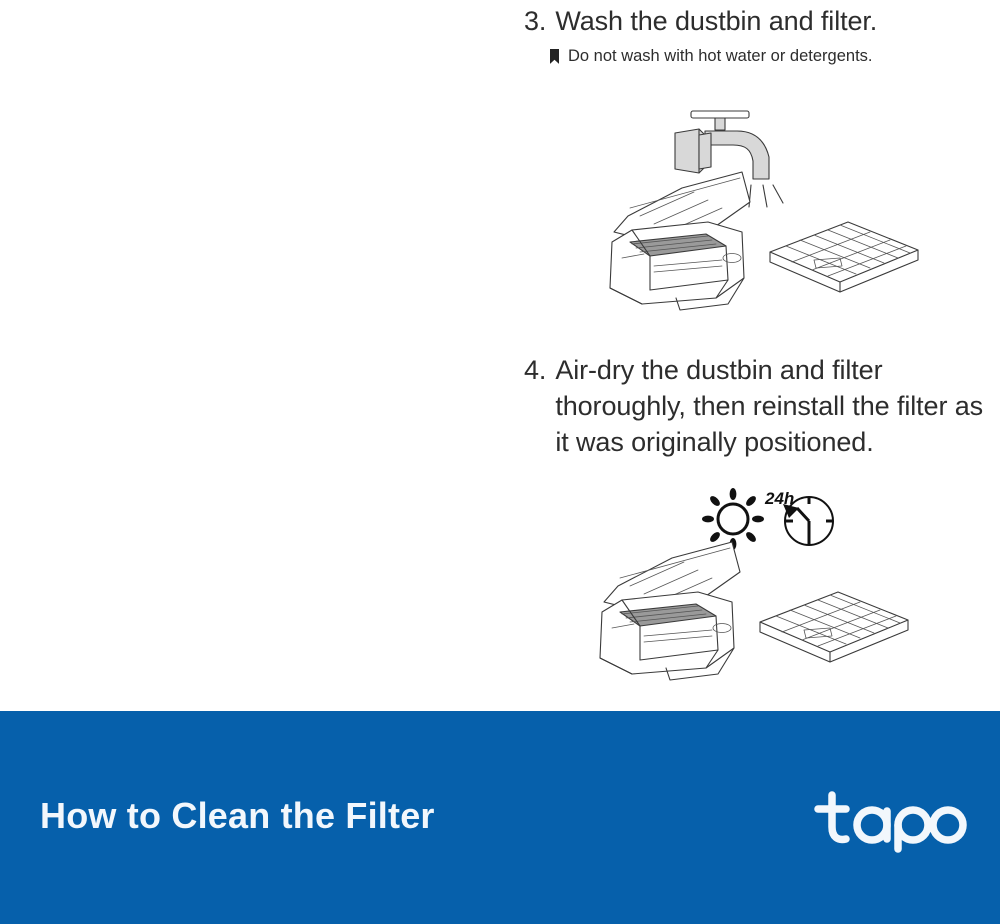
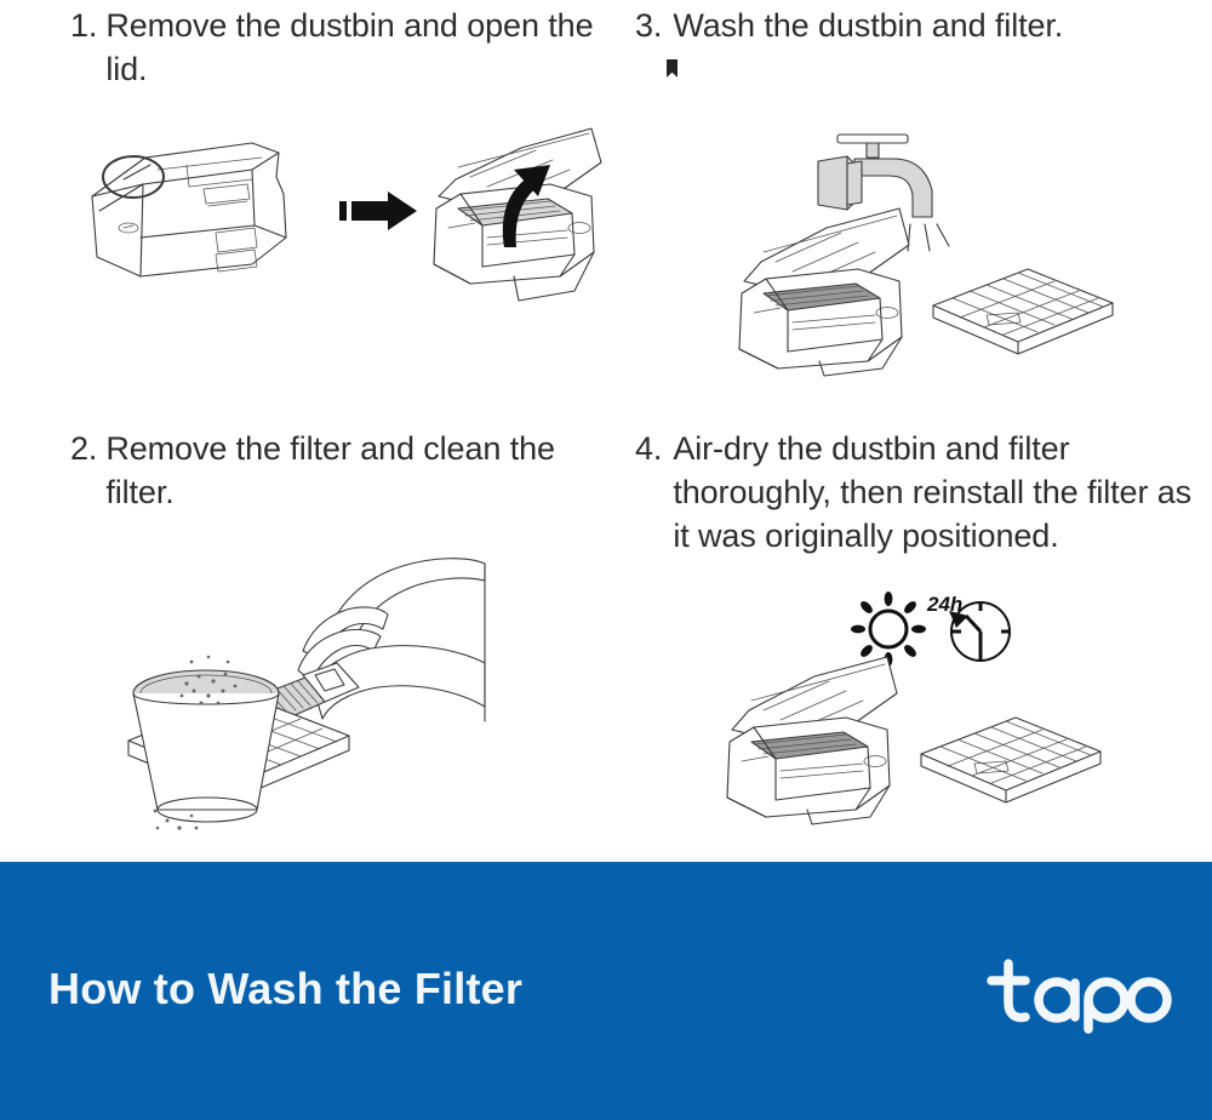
+ 1.
+ Remove the dustbin and open the lid.
+ 2.
+ Remove the filter and clean the filter.
  3.
  Wash the dustbin and filter.
- Do not wash with hot water or detergents.
  4.
  Air-dry the dustbin and filter thoroughly, then reinstall the filter as it was originally positioned.
  24h
- How to Clean the Filter
+ How to Wash the Filter
